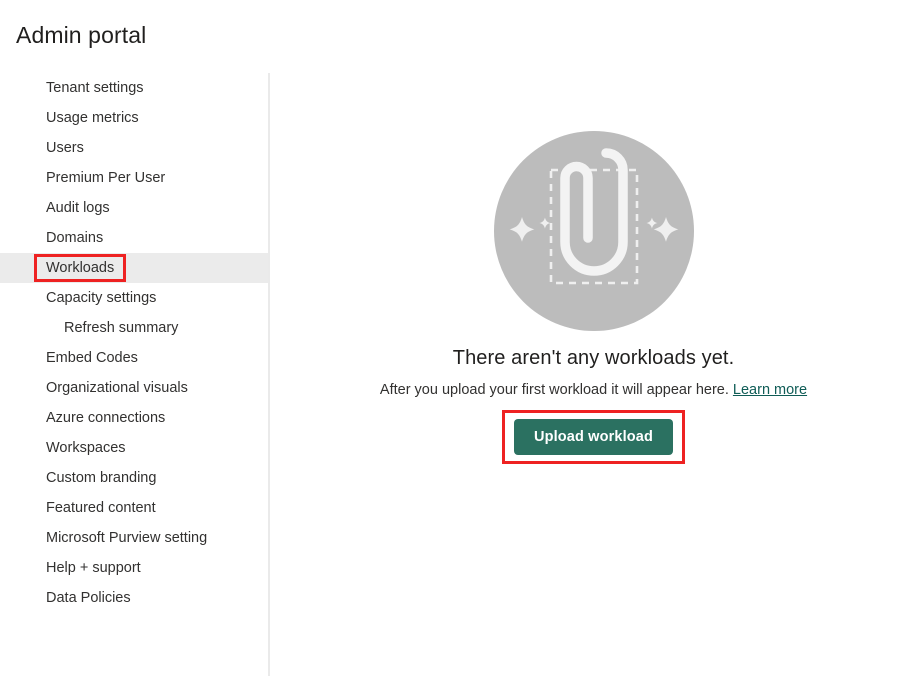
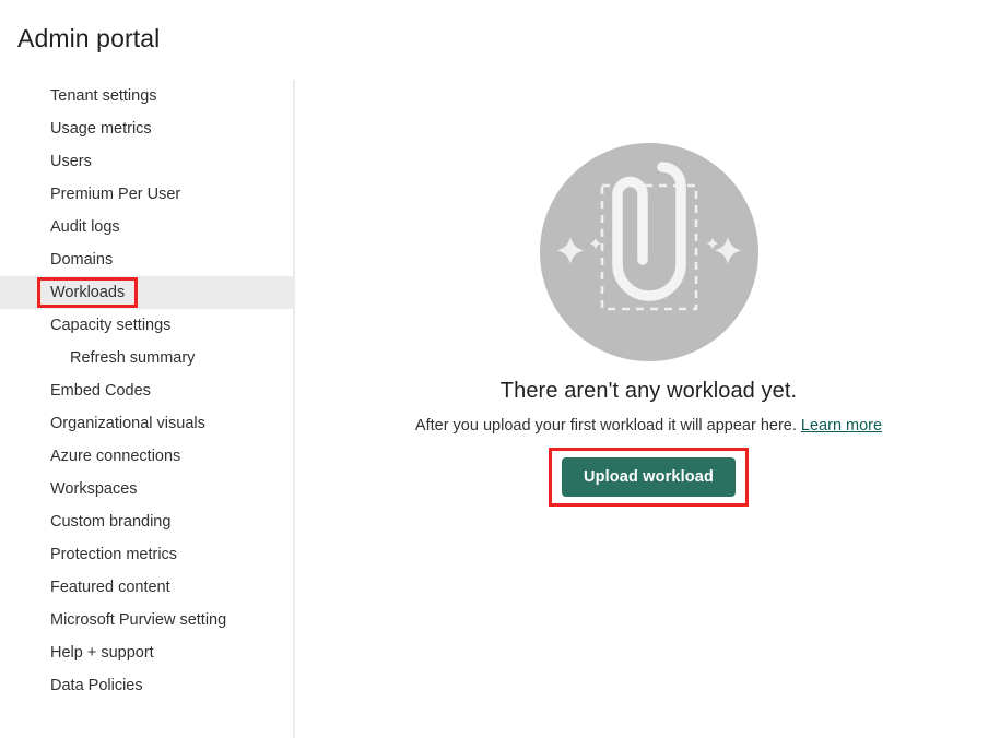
  Admin portal
  Tenant settings
  Usage metrics
  Users
  Premium Per User
  Audit logs
  Domains
  Workloads
  Capacity settings
  Refresh summary
  Embed Codes
  Organizational visuals
  Azure connections
  Workspaces
  Custom branding
+ Protection metrics
  Featured content
  Microsoft Purview setting
  Help + support
  Data Policies
- There aren't any workloads yet.
+ There aren't any workload yet.
  After you upload your first workload it will appear here. Learn more
  Upload workload
